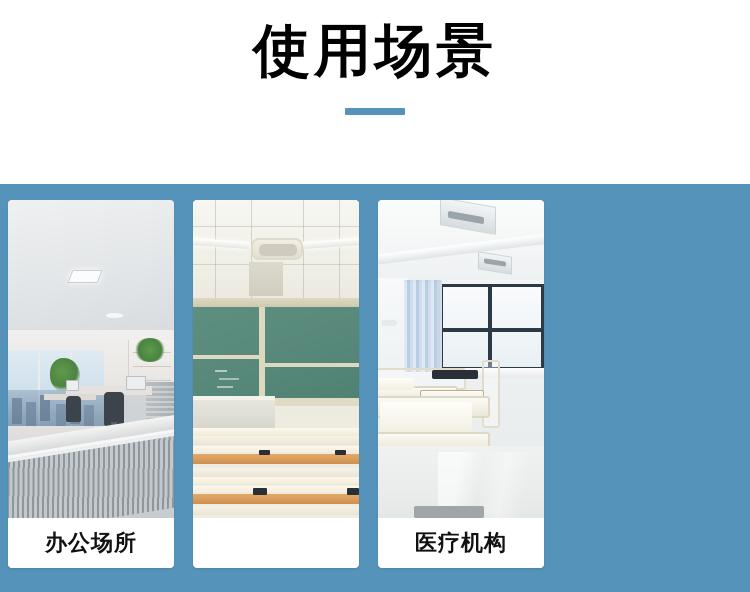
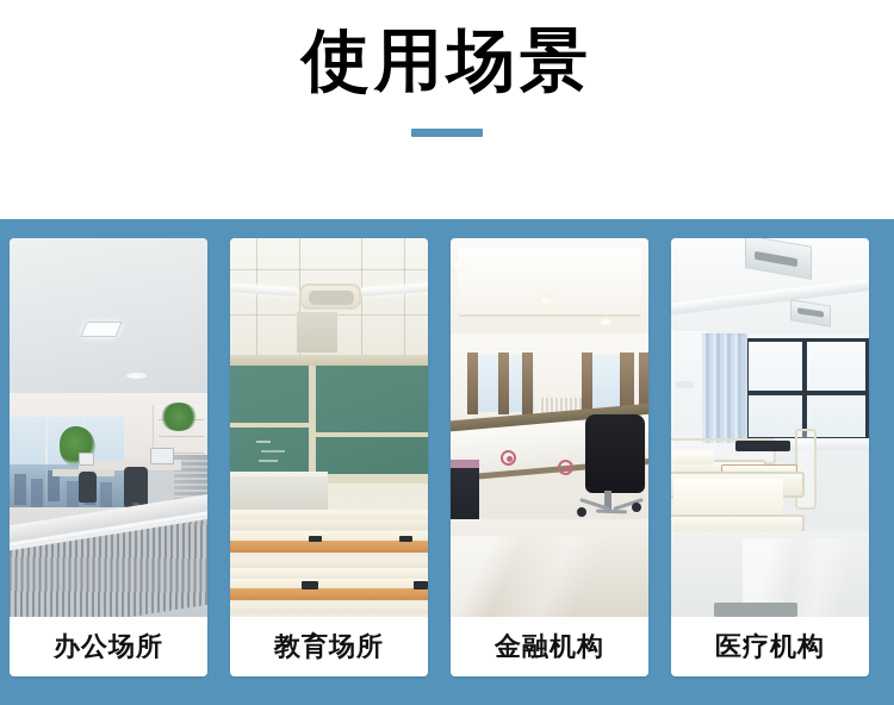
  使用场景
  办公场所
+ 教育场所
+ 金融机构
  医疗机构
